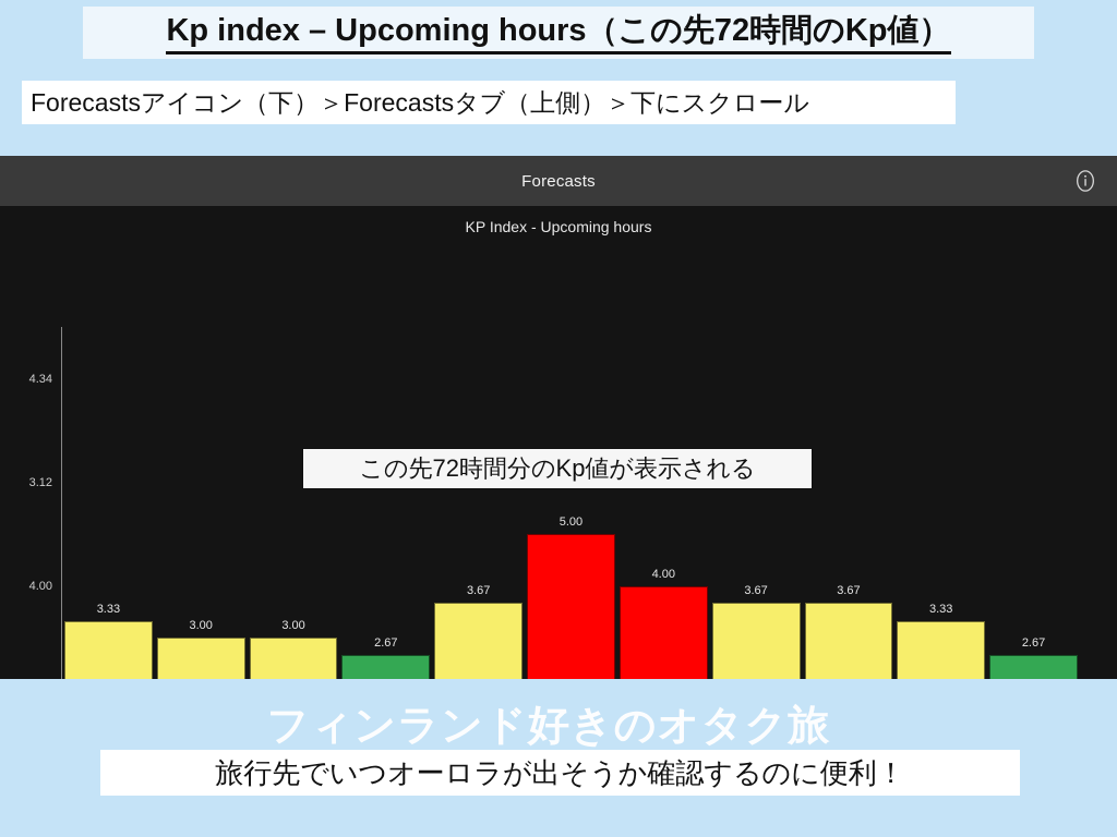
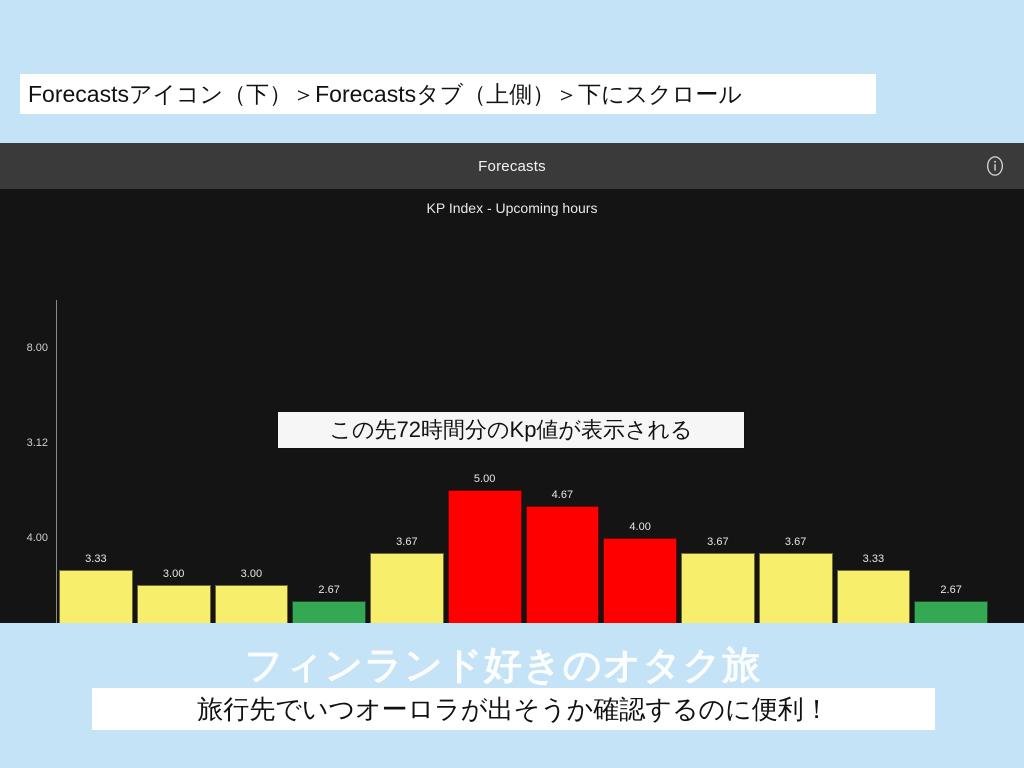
- Kp index – Upcoming hours（この先72時間のKp値）
  Forecastsアイコン（下）＞Forecastsタブ（上側）＞下にスクロール
  Forecasts
  KP Index - Upcoming hours
  3.33
  3.00
  3.00
  2.67
  3.67
  5.00
+ 4.67
  4.00
  3.67
  3.67
  3.33
  2.67
  4.00
  3.12
- 4.34
+ 8.00
  この先72時間分のKp値が表示される
  フィンランド好きのオタク旅
  旅行先でいつオーロラが出そうか確認するのに便利！
